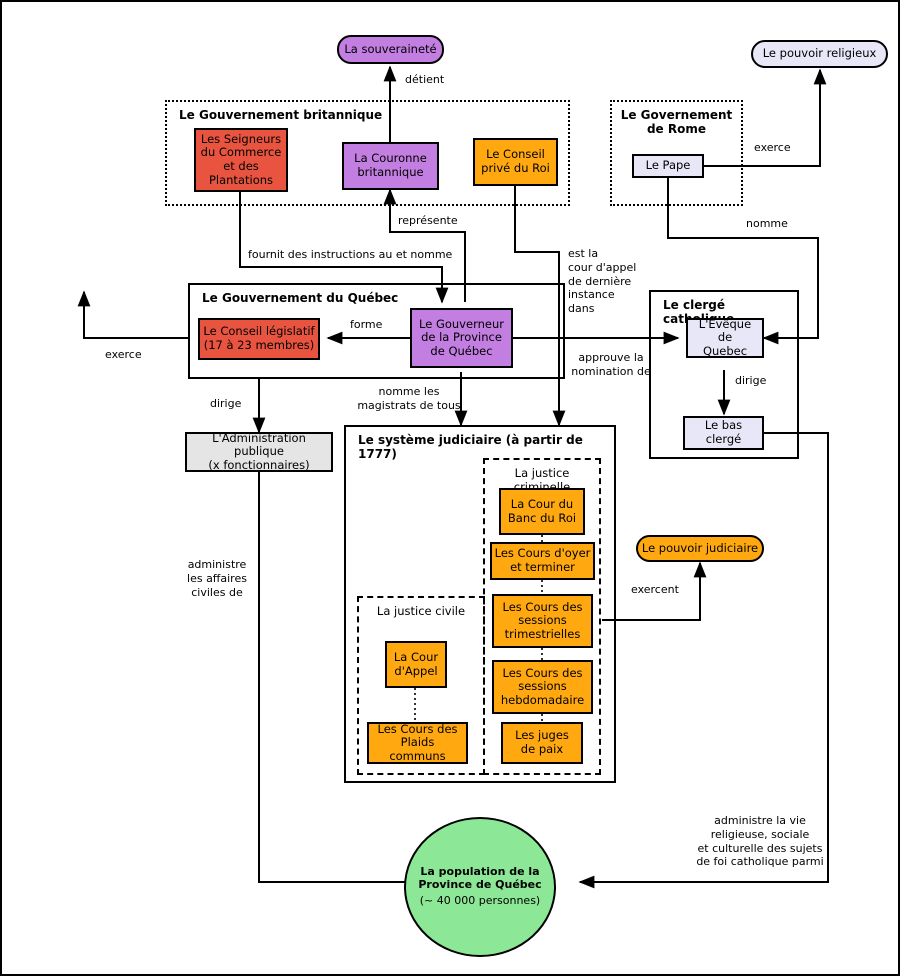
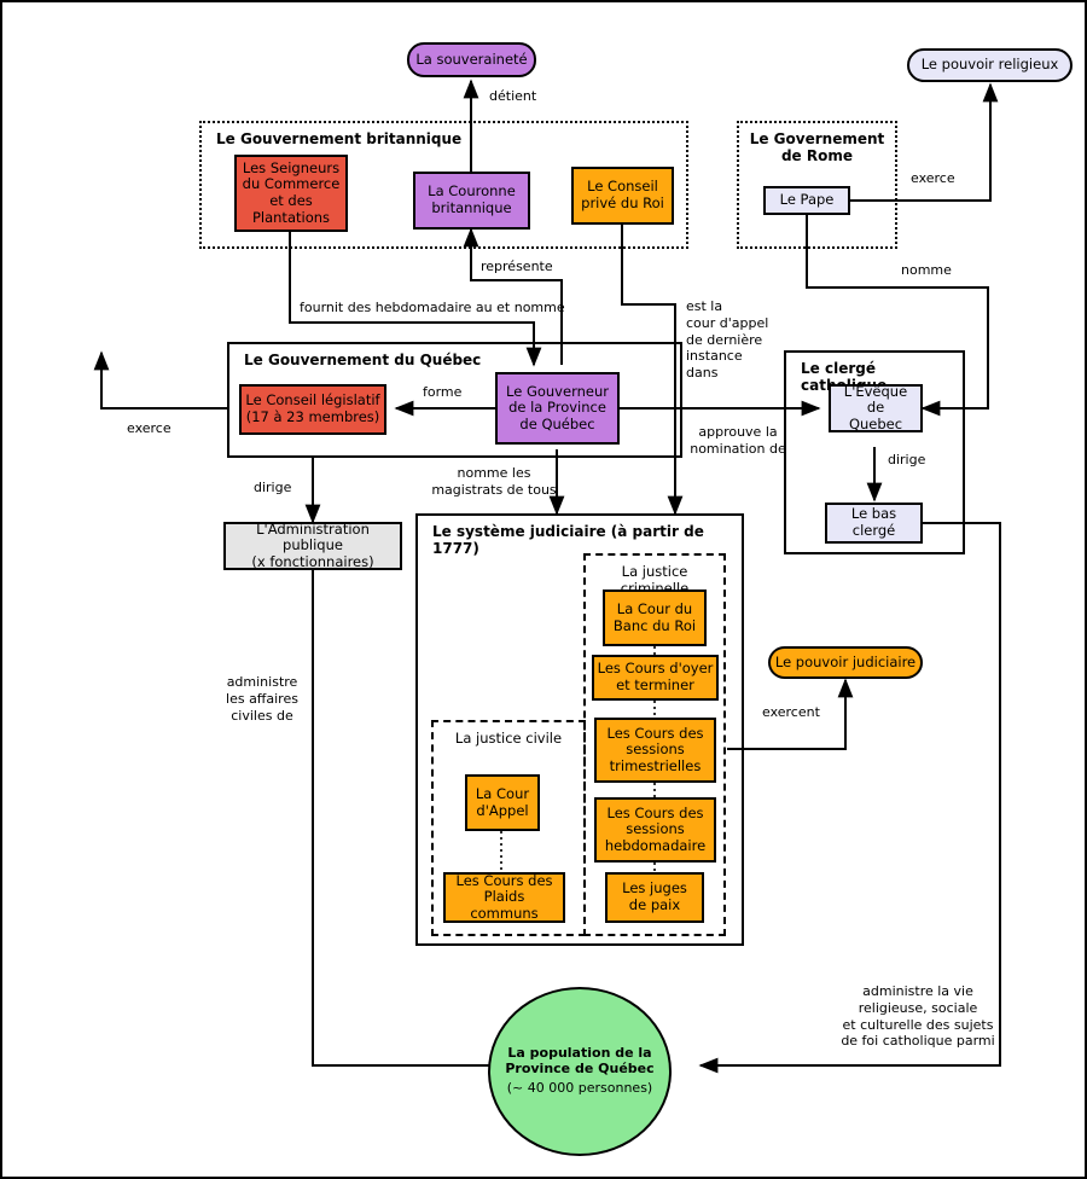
  Le Gouvernement britannique
  Le Governement
  de Rome
  Le Gouvernement du Québec
  Le système judiciaire (à partir de 1777)
  La justice criminelle
  La justice civile
  La souveraineté
  Le pouvoir religieux
  Les Seigneurs
  du Commerce
  et des
  Plantations
  La Couronne
  britannique
  Le Conseil
  privé du Roi
  Le Pape
  Le Conseil législatif
  (17 à 23 membres)
  Le Gouverneur
  de la Province
  de Québec
  L'Évêque de
  Quebec
  Le bas clergé
  L'Administration publique
  (x fonctionnaires)
  Le pouvoir judiciaire
  La Cour du
  Banc du Roi
  Les Cours d'oyer
  et terminer
  Les Cours des
  sessions
  trimestrielles
  Les Cours des
  sessions
  hebdomadaire
  Les juges
  de paix
  La Cour
  d'Appel
  Les Cours des
  Plaids communs
  La population de la
  Province de Québec
  (~ 40 000 personnes)
  détient
  exerce
  nomme
  représente
- fournit des instructions au et nomme
+ fournit des hebdomadaire au et nomme
  est la
  cour d'appel
  de dernière
  instance
  dans
  exerce
  forme
  approuve la
  nomination de
  dirige
  dirige
  nomme les
  magistrats de tous
  administre
  les affaires
  civiles de
  exercent
  administre la vie
  religieuse, sociale
  et culturelle des sujets
  de foi catholique parmi
